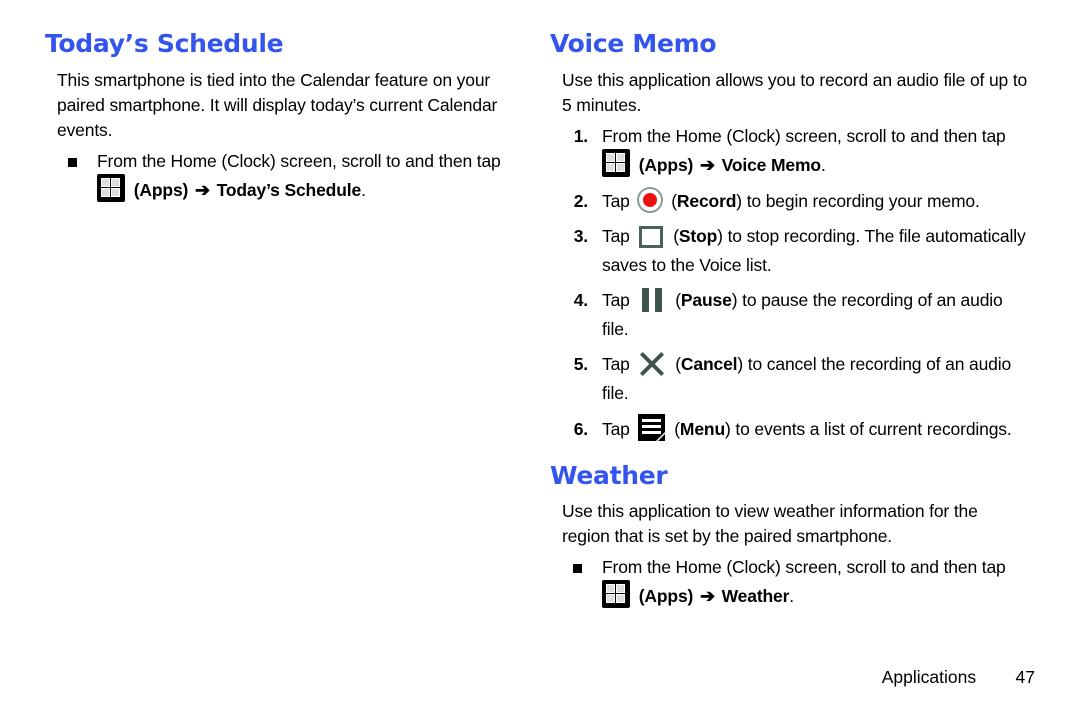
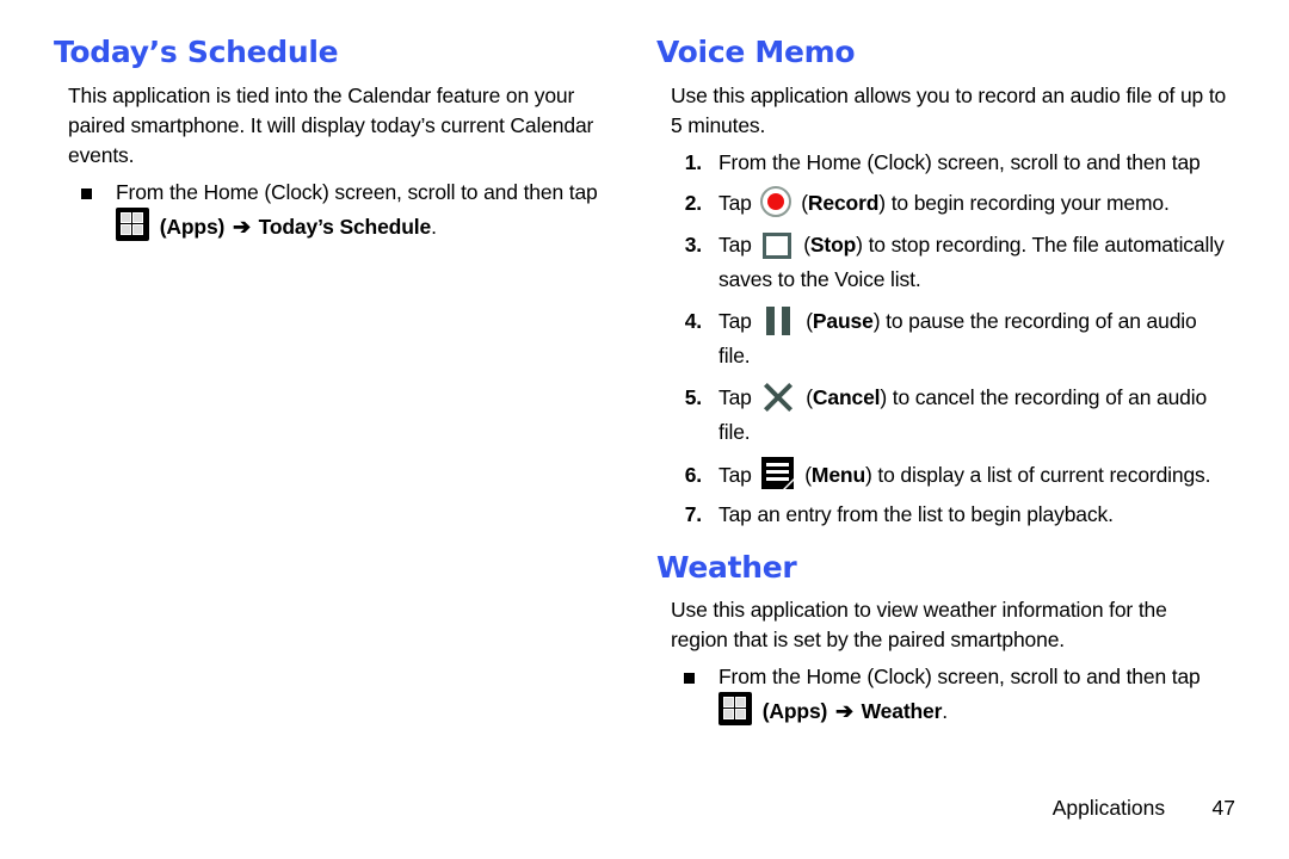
  Today’s Schedule
- This smartphone is tied into the Calendar feature on your paired smartphone. It will display today’s current Calendar events.
+ This application is tied into the Calendar feature on your paired smartphone. It will display today’s current Calendar events.
  From the Home (Clock) screen, scroll to and then tap
  (Apps) ➔ Today’s Schedule.
  Voice Memo
  Use this application allows you to record an audio file of up to 5 minutes.
  1.
  From the Home (Clock) screen, scroll to and then tap
- (Apps) ➔ Voice Memo.
  2.
  Tap (Record) to begin recording your memo.
  3.
  Tap (Stop) to stop recording. The file automatically saves to the Voice list.
  4.
  Tap (Pause) to pause the recording of an audio file.
  5.
  Tap (Cancel) to cancel the recording of an audio file.
  6.
- Tap (Menu) to events a list of current recordings.
+ Tap (Menu) to display a list of current recordings.
+ 7.
+ Tap an entry from the list to begin playback.
  Weather
  Use this application to view weather information for the region that is set by the paired smartphone.
  From the Home (Clock) screen, scroll to and then tap
  (Apps) ➔ Weather.
  Applications 47
